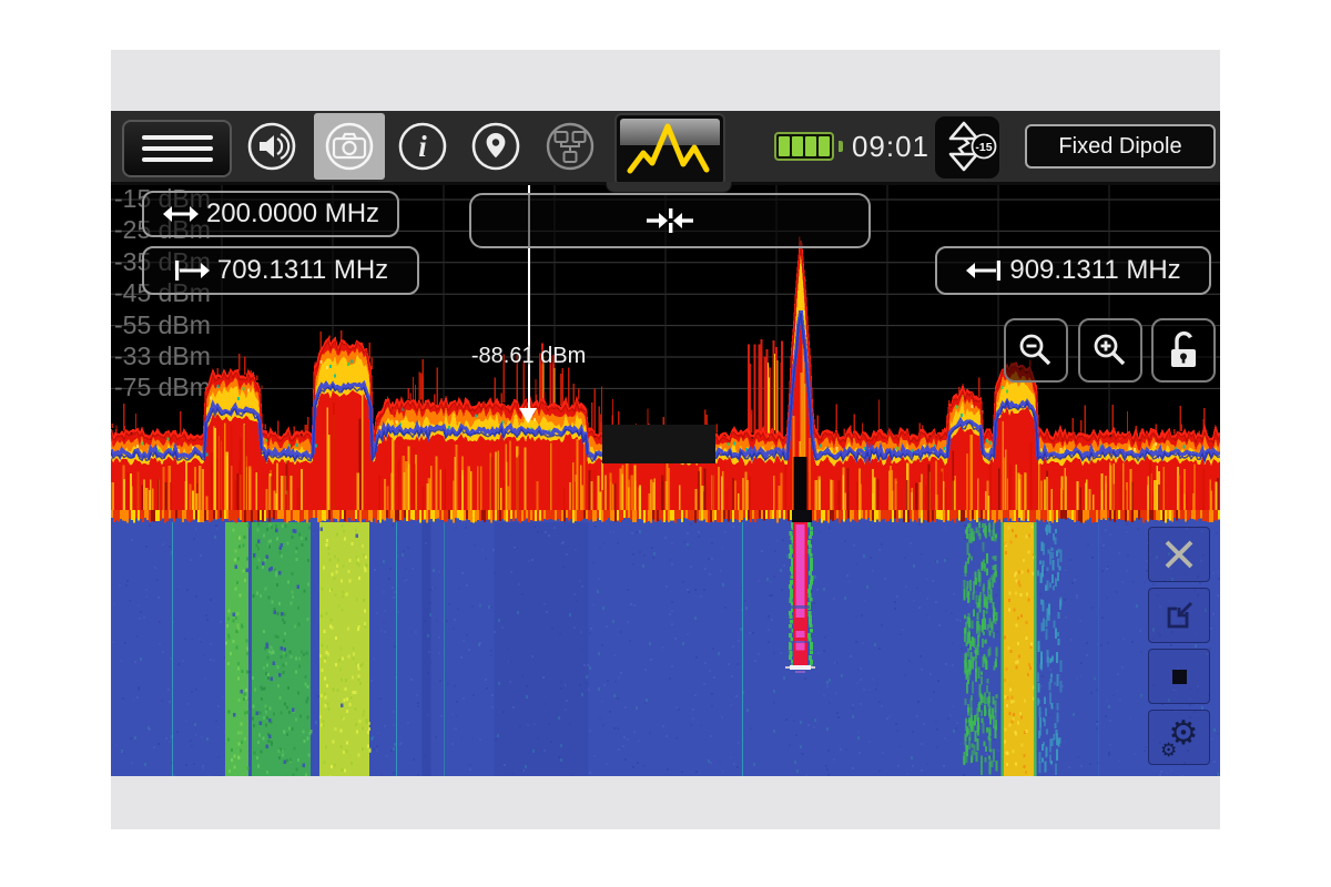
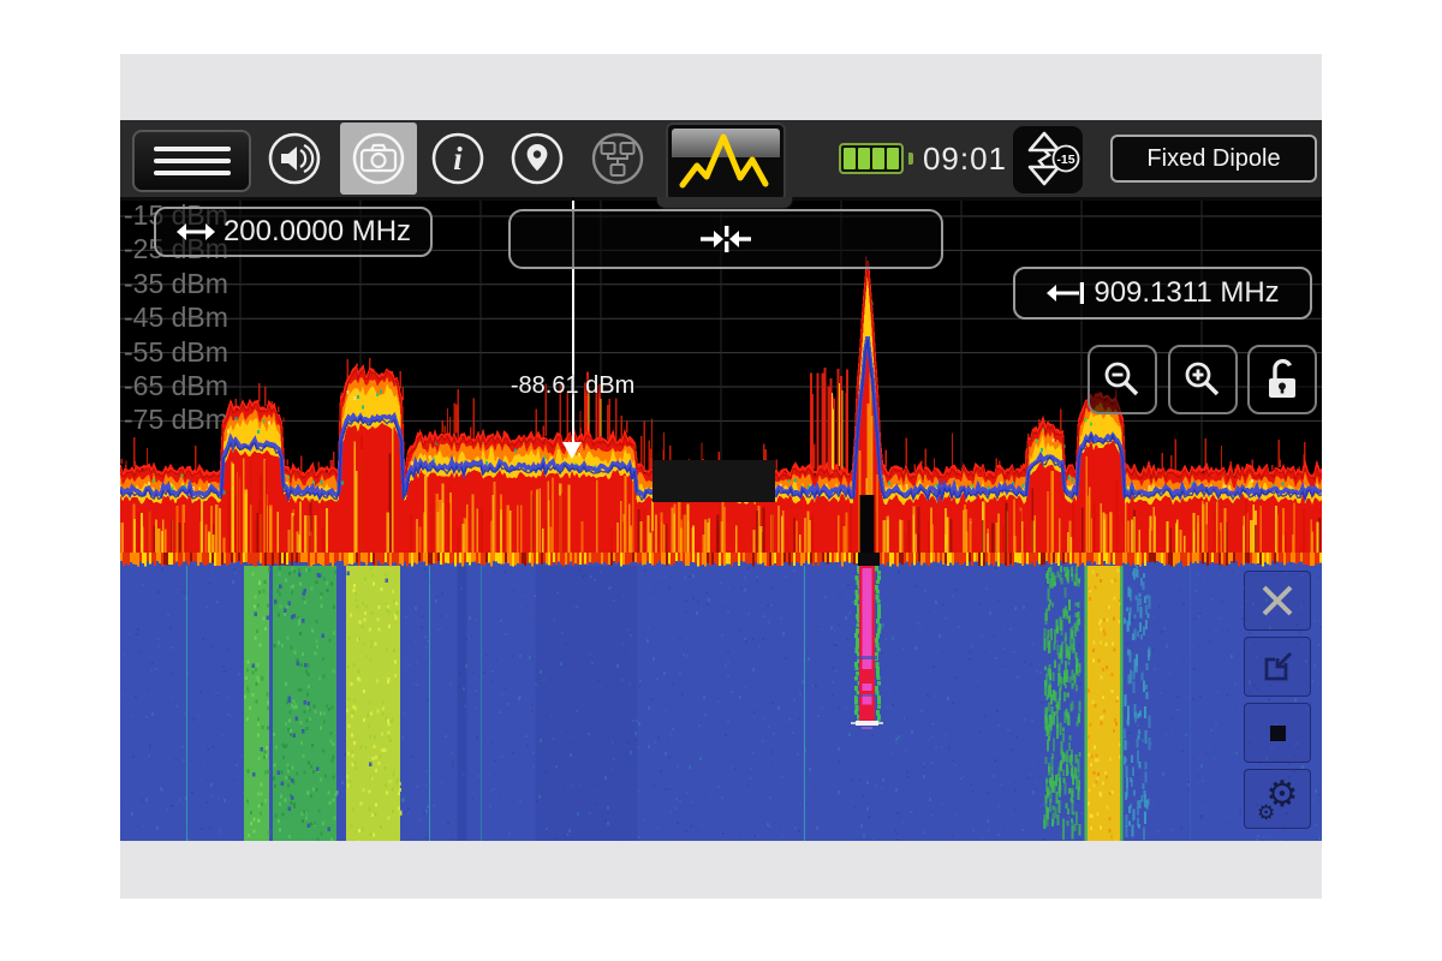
  i
  09:01
  -15
  Fixed Dipole
  -15 dBm
  -25 dBm
  -35 dBm
  -45 dBm
  -55 dBm
- -33 dBm
+ -65 dBm
  -75 dBm
  -88.61 dBm
  200.0000 MHz
- 709.1311 MHz
  909.1311 MHz
  ⚙
  ⚙
